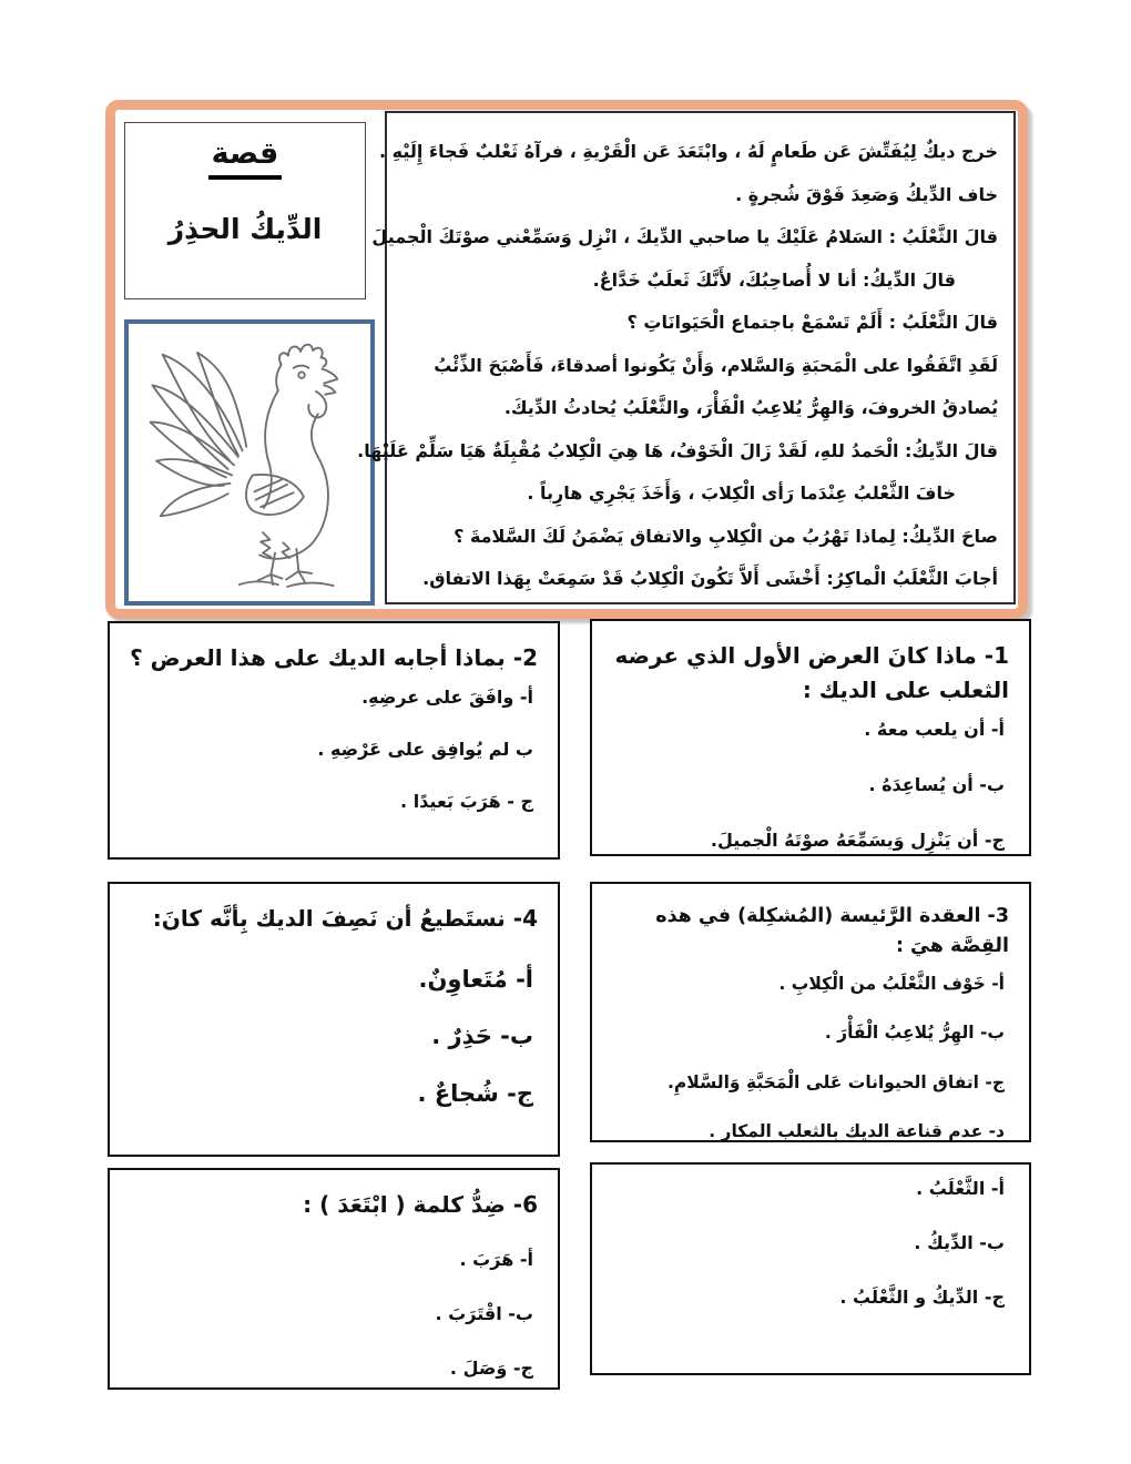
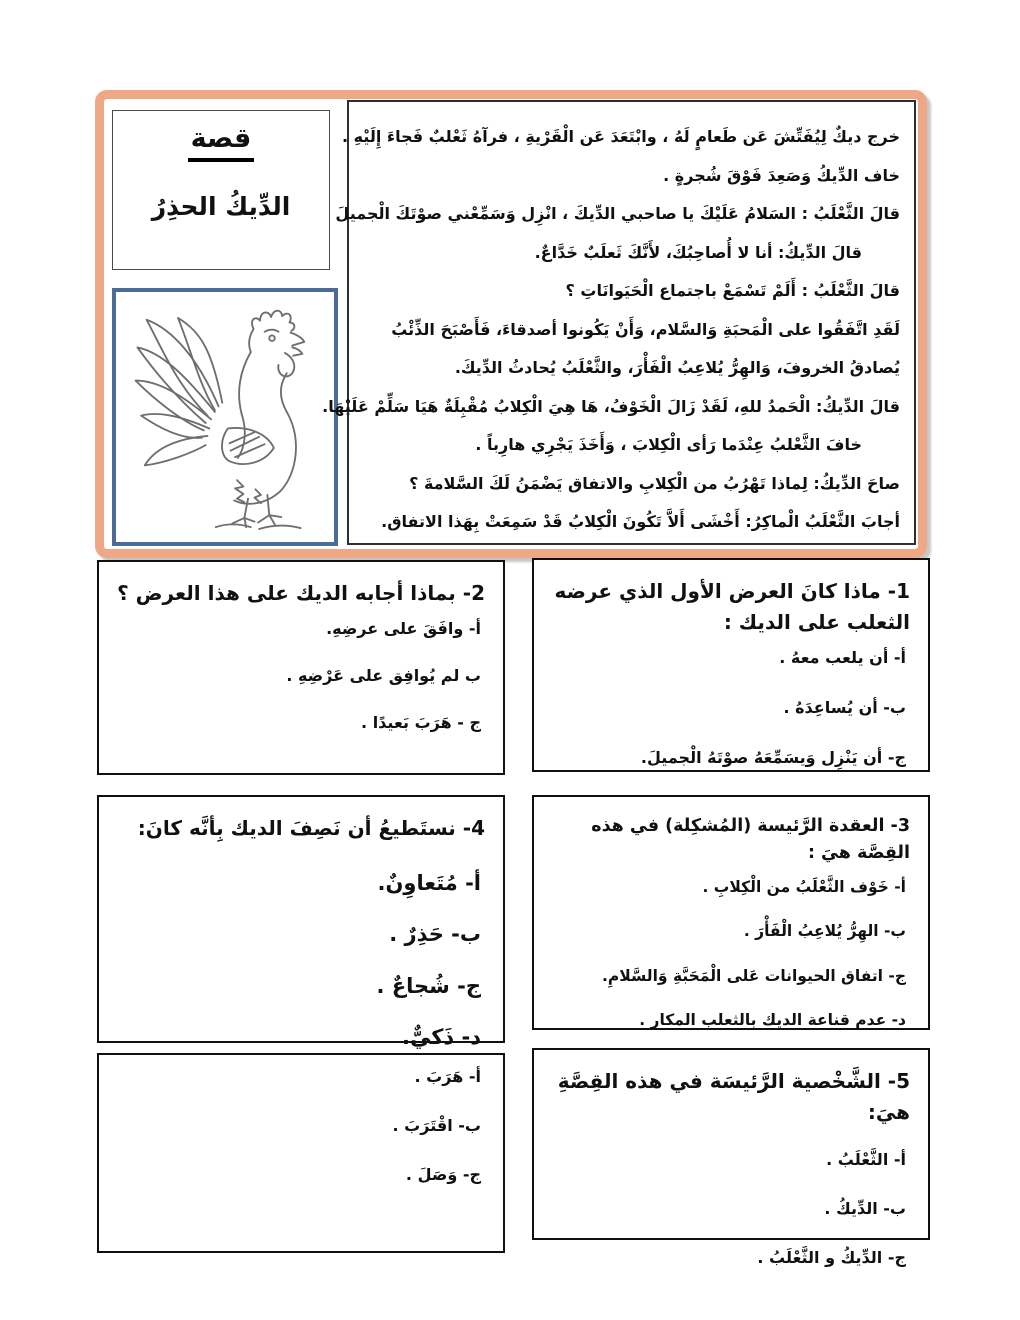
  قصة
  الدِّيكُ الحذِرُ
  خرج ديكٌ لِيُفَتِّشَ عَن طَعامٍ لَهُ ، وابْتَعَدَ عَن الْقَرْيةِ ، فرآهُ ثَعْلبٌ فَجاءَ إِلَيْهِ .
  خاف الدِّيكُ وَصَعِدَ فَوْقَ شُجرةٍ .
  قالَ الثَّعْلَبُ : السَلامُ عَلَيْكَ يا صاحبي الدِّيكَ ، انْزِل وَسَمِّعْني صوْتَكَ الْجميلَ
  قالَ الدِّيكُ: أنا لا أُصاحِبُكَ، لأَنَّكَ ثَعلَبٌ خَدَّاعٌ.
  قالَ الثَّعْلَبُ : أَلَمْ تَسْمَعْ باجتماع الْحَيَوانَاتِ ؟
  لَقَدِ اتَّفَقُوا على الْمَحبَةِ وَالسَّلام، وَأَنْ يَكُونوا أصدقاءَ، فَأَصْبَحَ الذِّئْبُ
  يُصادقُ الخروفَ، وَالهِرُّ يُلاعِبُ الْفَأْرَ، والثَّعْلَبُ يُحادثُ الدِّيكَ.
  قالَ الدِّيكُ: الْحَمدُ للهِ، لَقَدْ زَالَ الْخَوْفُ، هَا هِيَ الْكِلابُ مُقْبِلَةٌ هَيَا سَلِّمْ عَلَيْهَا.
  خافَ الثَّعْلبُ عِنْدَما رَأى الْكِلابَ ، وَأَخَذَ يَجْرِي هارِباً .
  صاحَ الدِّيكُ: لِماذا تَهْرُبُ من الْكِلابِ والاتفاق يَضْمَنُ لَكَ السَّلامةَ ؟
  أجابَ الثَّعْلَبُ الْماكِرُ: أَخْشَى أَلاَّ تَكُونَ الْكِلابُ قَدْ سَمِعَتْ بِهَذا الاتفاق.
  1- ماذا كانَ العرض الأول الذي عرضه الثعلب على الديك :
  أ- أن يلعب معهُ .
  ب- أن يُساعِدَهُ .
  ج- أن يَنْزِل وَيسَمِّعَهُ صوْتَهُ الْجميلَ.
  2- بماذا أجابه الديك على هذا العرض ؟
  أ- وافَقَ على عرضِهِ.
  ب لم يُوافِق على عَرْضِهِ .
  ج - هَرَبَ بَعيدًا .
  3- العقدة الرَّئيسة (المُشكِلة) في هذه القِصَّة هيَ :
  أ- خَوْف الثَّعْلَبُ من الْكِلابِ .
  ب- الهِرُّ يُلاعِبُ الْفَأْرَ .
  ج- اتفاق الحيوانات عَلى الْمَحَبَّةِ وَالسَّلامِ.
  د- عدم قناعة الديك بالثعلب المكار .
  4- نستَطيعُ أن نَصِفَ الديك بِأنَّه كانَ:
  أ- مُتَعاوِنٌ.
  ب- حَذِرٌ .
  ج- شُجاعٌ .
+ د- ذَكيٌّ.
+ 5- الشَّخْصية الرَّئيسَة في هذه القِصَّةِ هيَ:
  أ- الثَّعْلَبُ .
  ب- الدِّيكُ .
  ج- الدِّيكُ و الثَّعْلَبُ .
- 6- ضِدُّ كلمة ( ابْتَعَدَ ) :
  أ- هَرَبَ .
  ب- اقْتَرَبَ .
  ج- وَصَلَ .
